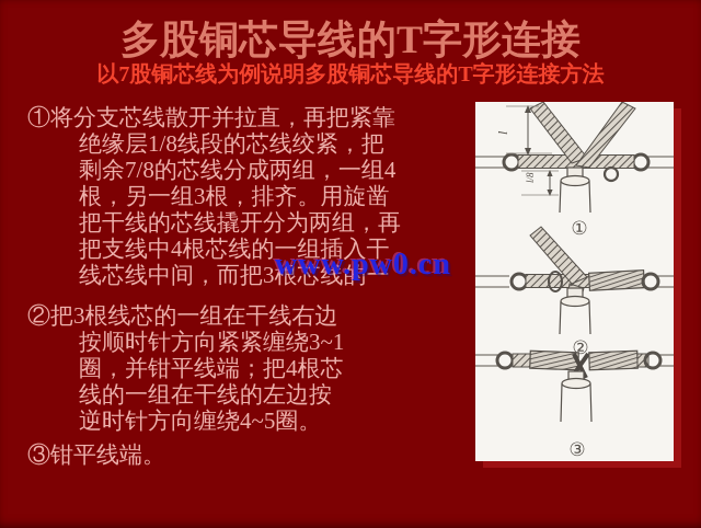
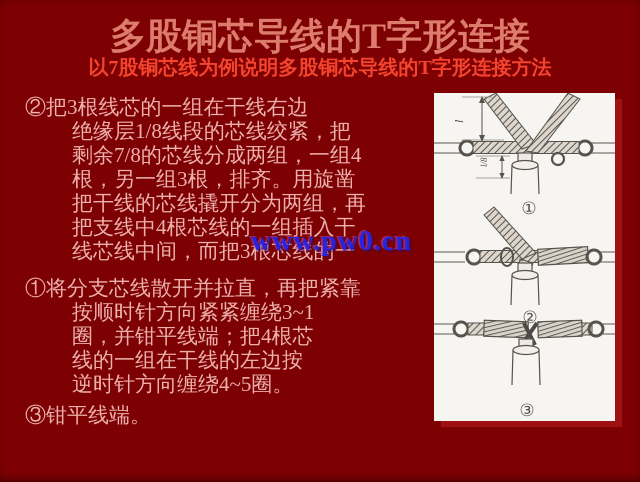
  多股铜芯导线的T字形连接
  以7股铜芯线为例说明多股铜芯导线的T字形连接方法
- ①将分支芯线散开并拉直，再把紧靠
+ ②把3根线芯的一组在干线右边
  绝缘层1/8线段的芯线绞紧，把
  剩余7/8的芯线分成两组，一组4
  根，另一组3根，排齐。用旋凿
  把干线的芯线撬开分为两组，再
  把支线中4根芯线的一组插入干
  线芯线中间，而把3根芯线的一
- ②把3根线芯的一组在干线右边
+ ①将分支芯线散开并拉直，再把紧靠
  按顺时针方向紧紧缠绕3~1
  圈，并钳平线端；把4根芯
  线的一组在干线的左边按
  逆时针方向缠绕4~5圈。
  ③钳平线端。
  www.pw0.cn
  ①
  ②
  ③
